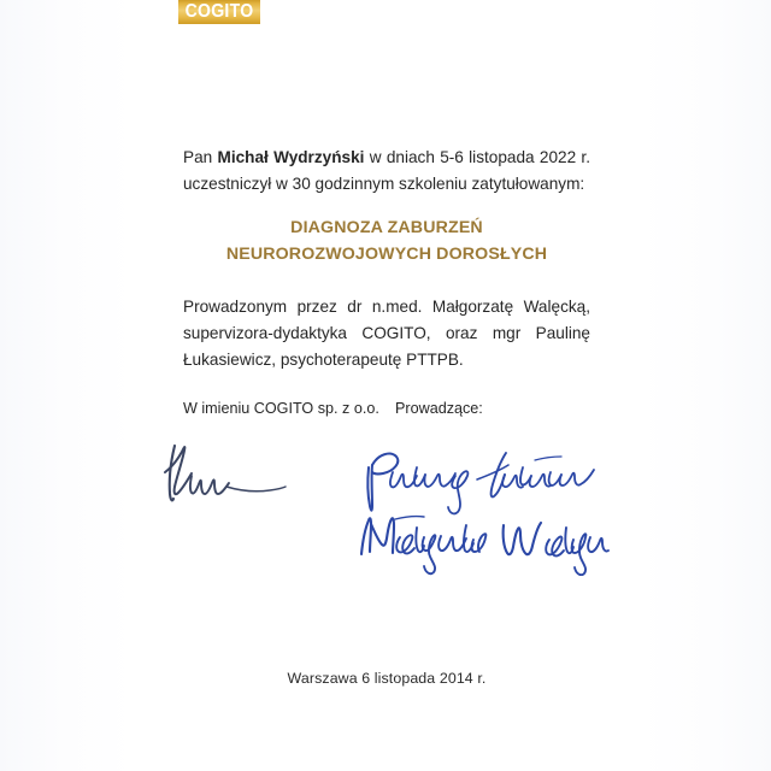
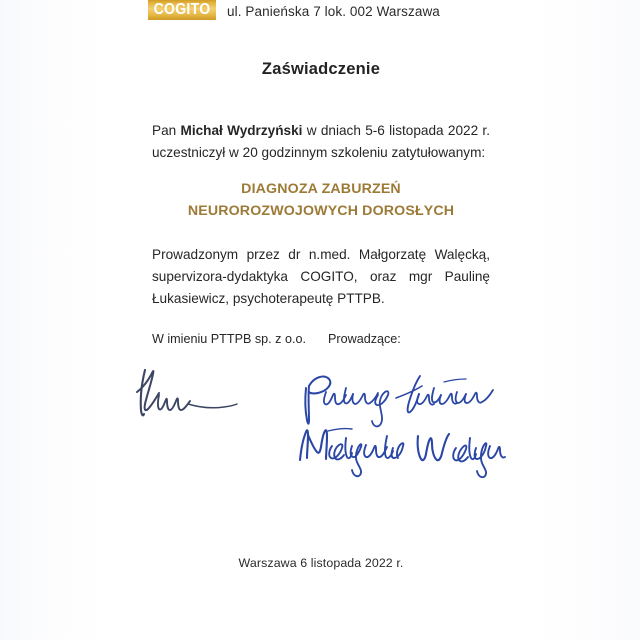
  COGITO
+ ul. Panieńska 7 lok. 002 Warszawa
+ Zaświadczenie
- Pan Michał Wydrzyński w dniach 5-6 listopada 2022 r. uczestniczył w 30 godzinnym szkoleniu zatytułowanym:
+ Pan Michał Wydrzyński w dniach 5-6 listopada 2022 r. uczestniczył w 20 godzinnym szkoleniu zatytułowanym:
  DIAGNOZA ZABURZEŃ
  NEUROROZWOJOWYCH DOROSŁYCH
  Prowadzonym przez dr n.med. Małgorzatę Walęcką, supervizora-dydaktyka COGITO, oraz mgr Paulinę Łukasiewicz, psychoterapeutę PTTPB.
- W imieniu COGITO sp. z o.o.
+ W imieniu PTTPB sp. z o.o.
  Prowadzące:
- Warszawa 6 listopada 2014 r.
+ Warszawa 6 listopada 2022 r.
